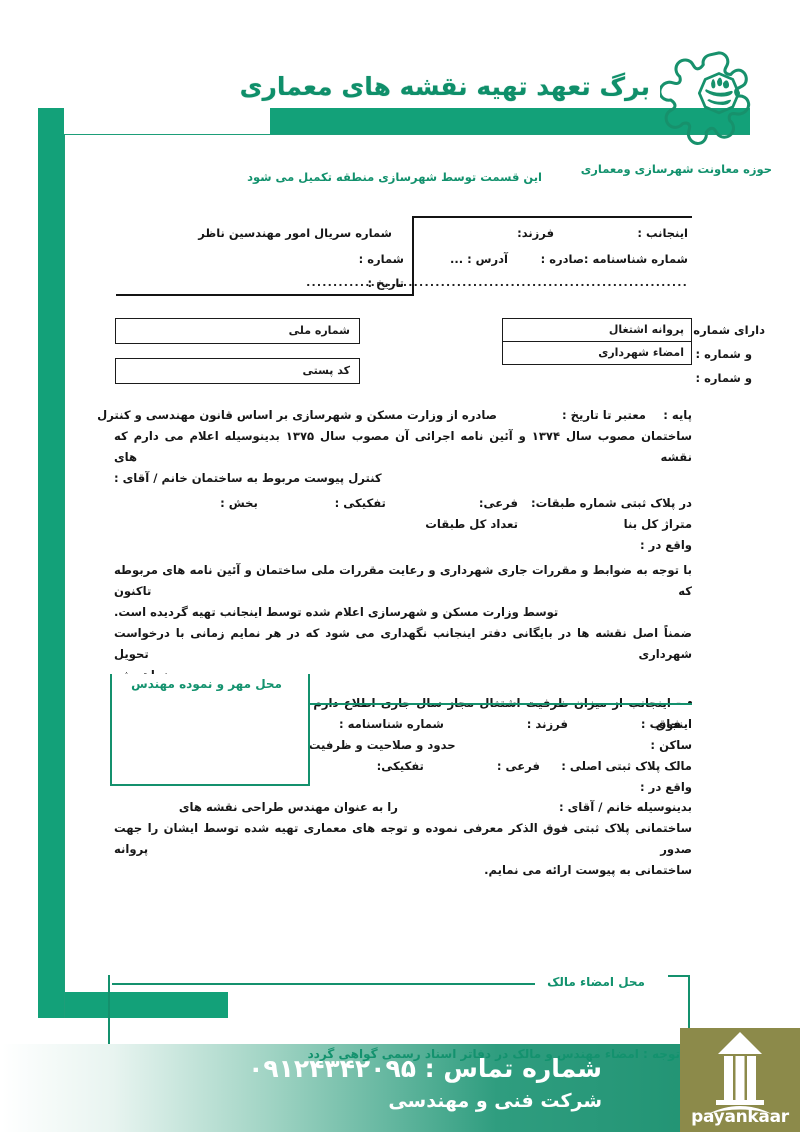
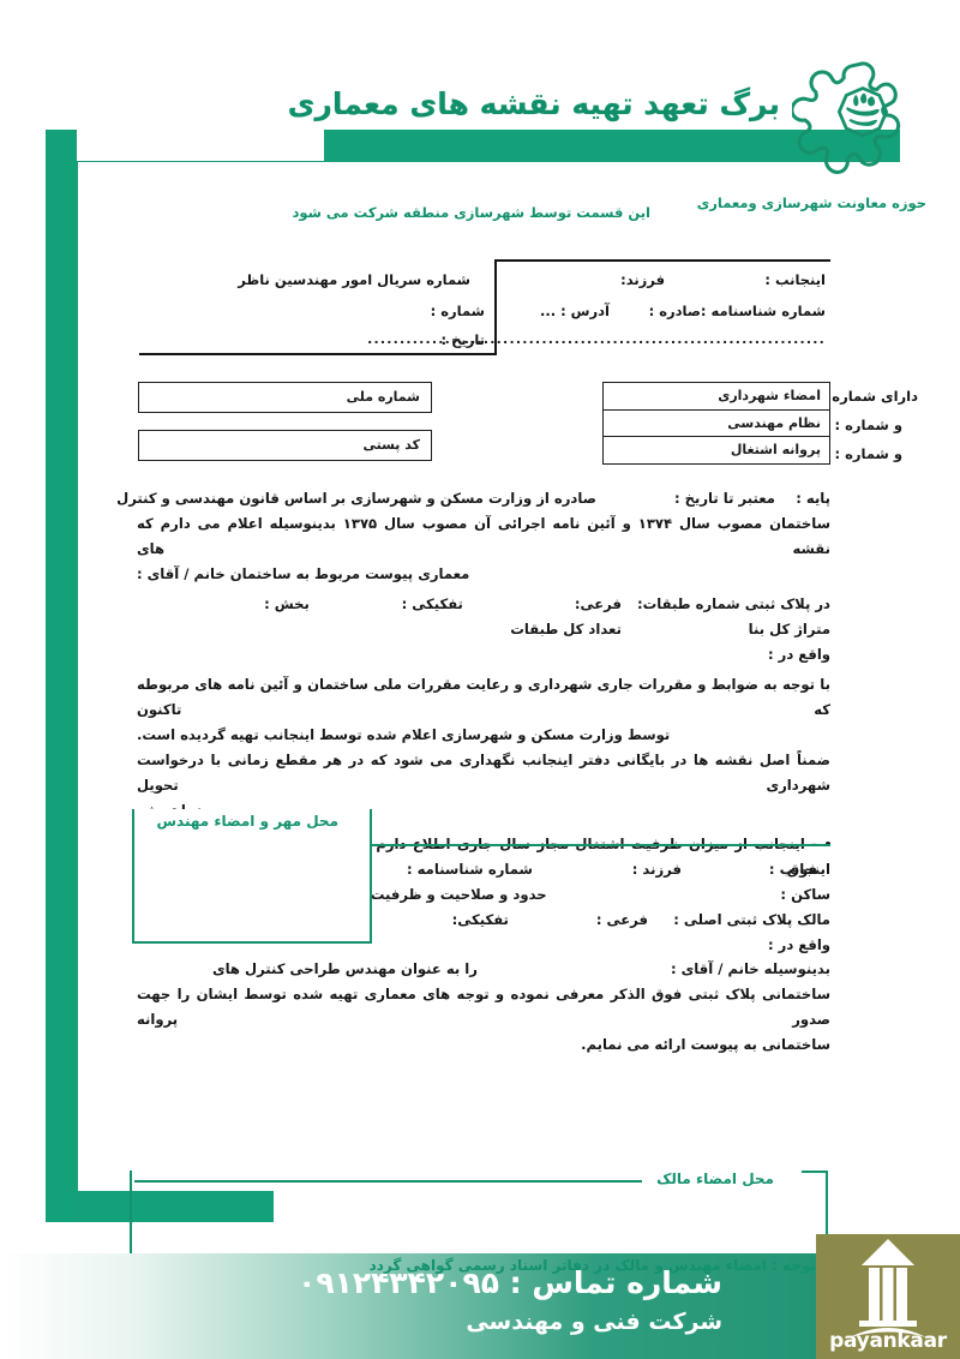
  برگ تعهد تهیه نقشه های معماری
  حوزه معاونت شهرسازی ومعماری
- این قسمت توسط شهرسازی منطقه تکمیل می شود
+ این قسمت توسط شهرسازی منطقه شرکت می شود
  اینجانب :
  فرزند:
  شماره شناسنامه :
  صادره :
  آدرس : ...
  .......................................................................
  شماره سریال امور مهندسین ناظر
  شماره :
  تاریخ :
  دارای شماره
  و شماره :
  و شماره :
- پروانه اشتغال
+ امضاء شهرداری
+ نظام مهندسی
- امضاء شهرداری
+ پروانه اشتغال
  شماره ملی
  کد پستی
  پایه : معتبر تا تاریخ : صادره از وزارت مسکن و شهرسازی بر اساس قانون مهندسی و کنترل
  ساختمان مصوب سال ۱۳۷۴ و آئین نامه اجرائی آن مصوب سال ۱۳۷۵ بدینوسیله اعلام می دارم که نقشه های
- کنترل پیوست مربوط به ساختمان خانم / آقای :
+ معماری پیوست مربوط به ساختمان خانم / آقای :
  در پلاک ثبتی شماره طبقات: فرعی: تفکیکی : بخش :
  متراژ کل بنا تعداد کل طبقات
  واقع در :
  با توجه به ضوابط و مقررات جاری شهرداری و رعایت مقررات ملی ساختمان و آئین نامه های مربوطه که تاکنون
  توسط وزارت مسکن و شهرسازی اعلام شده توسط اینجانب تهیه گردیده است.
- ضمناً اصل نقشه ها در بایگانی دفتر اینجانب نگهداری می شود که در هر نمایم زمانی با درخواست شهرداری تحویل
+ ضمناً اصل نقشه ها در بایگانی دفتر اینجانب نگهداری می شود که در هر مقطع زمانی با درخواست شهرداری تحویل
- محل مهر و نموده مهندس
+ محل مهر و امضاء مهندس
  اینجانب : فرزند : شماره شناسنامه :
  ساکن :
  مالک پلاک ثبتی اصلی : فرعی : تفکیکی:
  واقع در :
- بدینوسیله خانم / آقای : را به عنوان مهندس طراحی نقشه های
+ بدینوسیله خانم / آقای : را به عنوان مهندس طراحی کنترل های
  ساختمانی پلاک ثبتی فوق الذکر معرفی نموده و توجه های معماری تهیه شده توسط ایشان را جهت صدور پروانه
  ساختمانی به پیوست ارائه می نمایم.
  محل امضاء مالک
  تس و مالک در دفاتر اسناد رسمی گواهی گردد
  شماره تماس : ۰۹۱۲۴۳۴۲۰۹۵
  شرکت فنی و مهندسی
  payankaar
